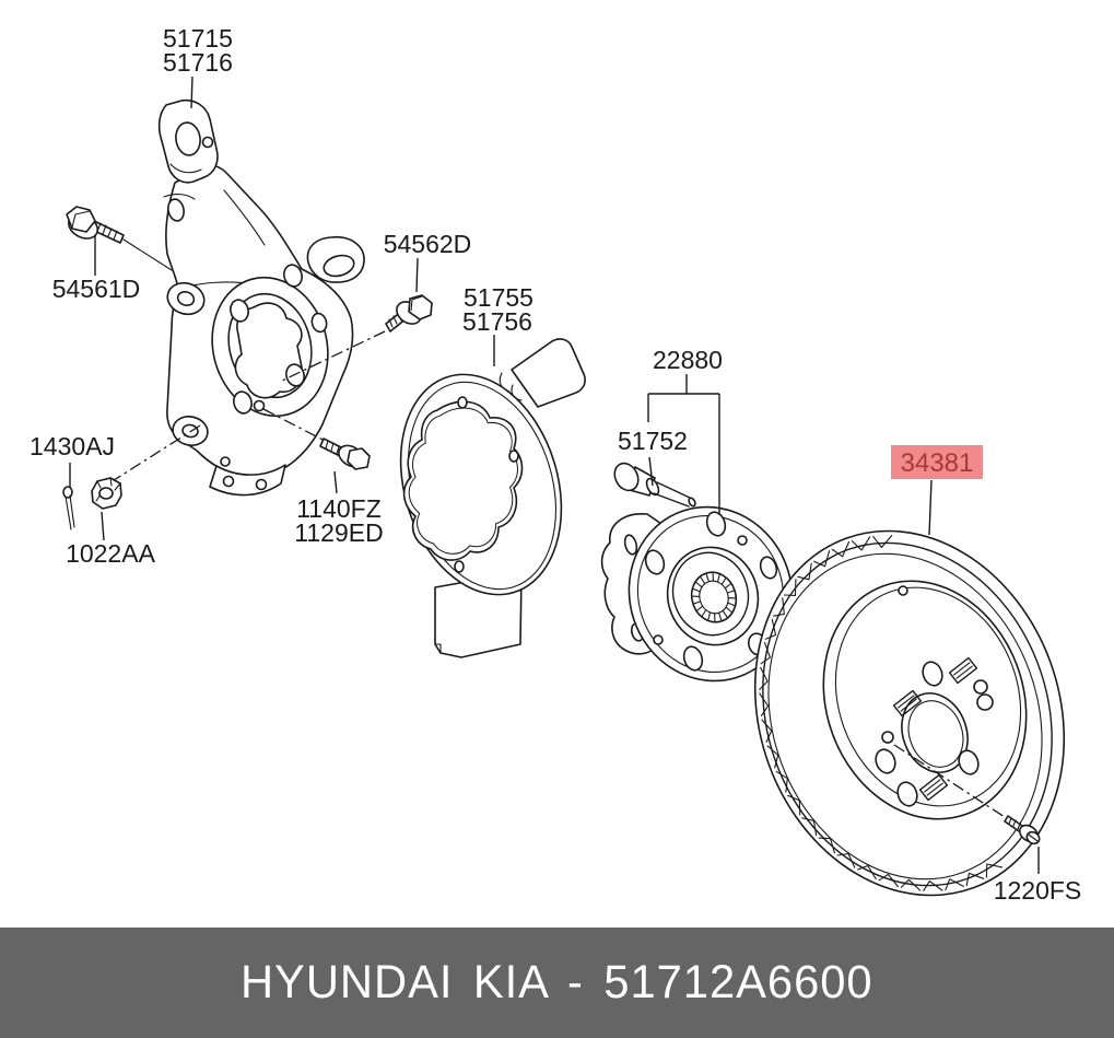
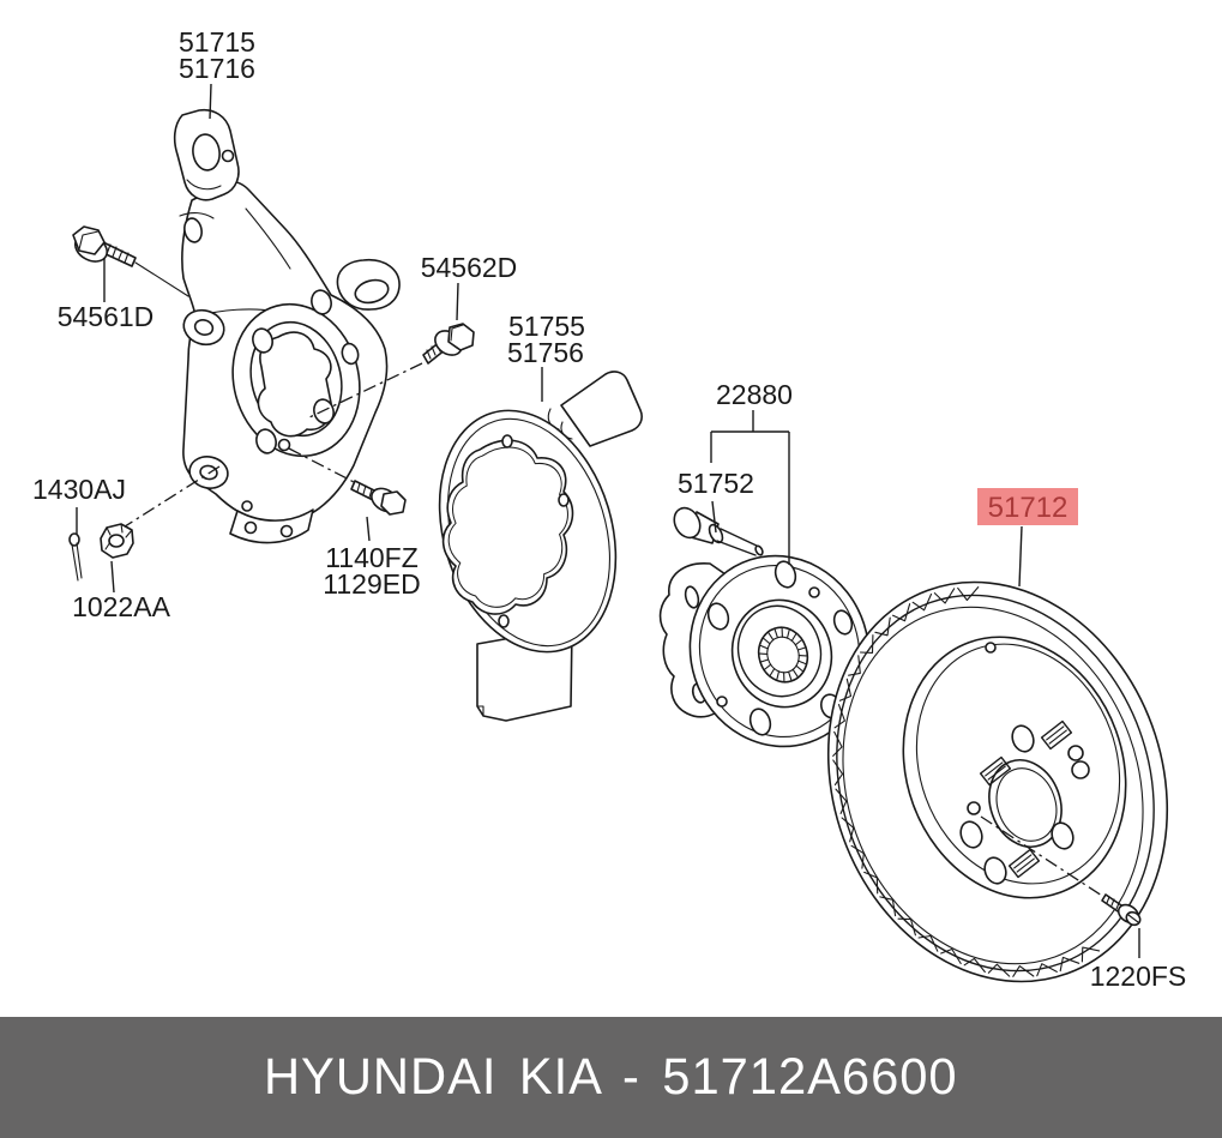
  51715
  51716
  54561D
  54562D
  51755
  51756
  1430AJ
  1022AA
  1140FZ
  1129ED
  22880
  51752
- 34381
+ 51712
  1220FS
  HYUNDAI KIA - 51712A6600
